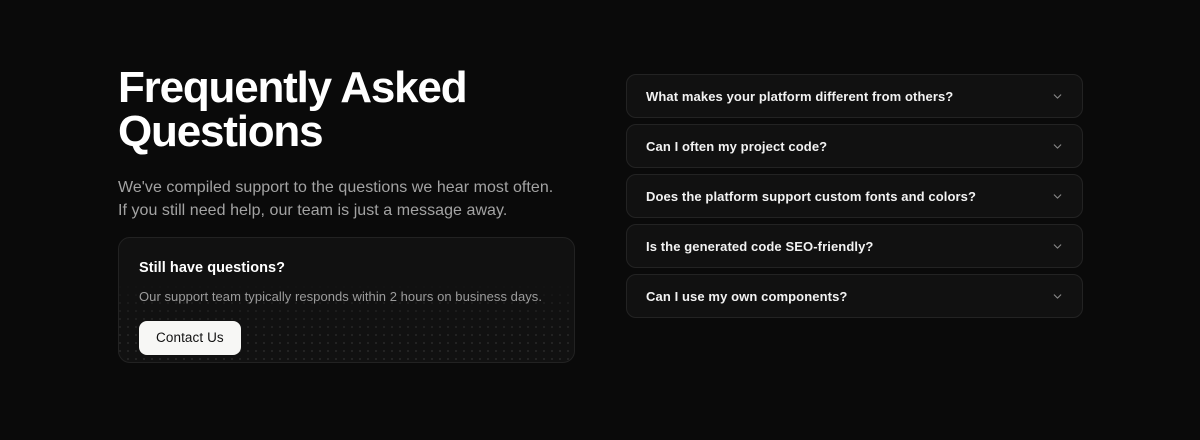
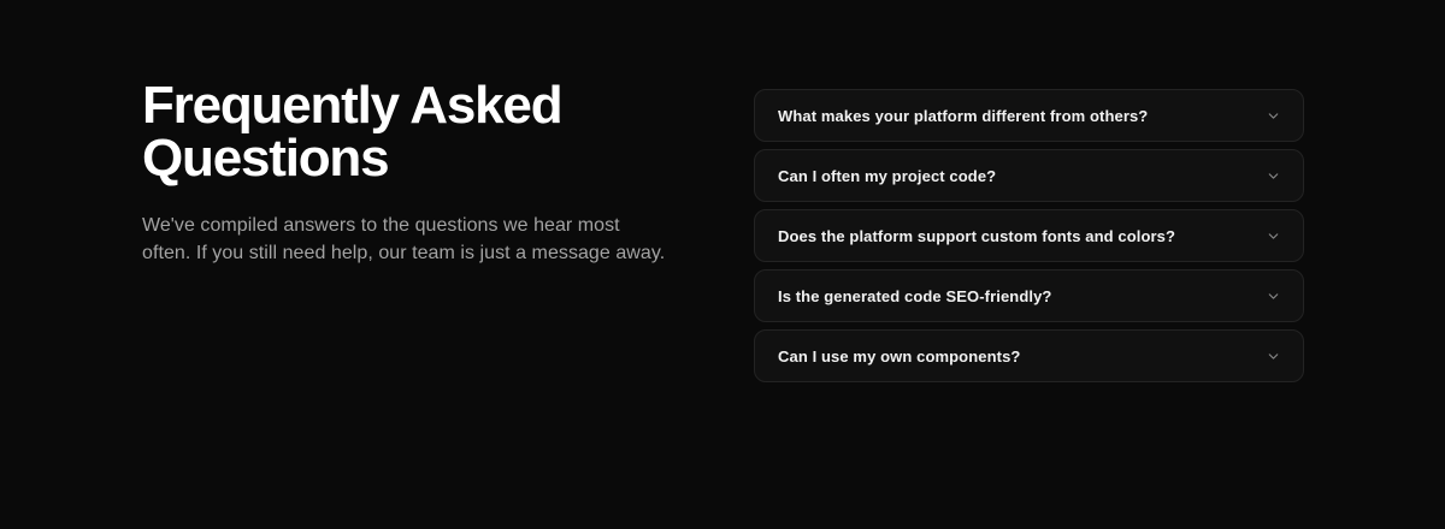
  Frequently Asked
  Questions
- We've compiled support to the questions we hear most often. If you still need help, our team is just a message away.
+ We've compiled answers to the questions we hear most often. If you still need help, our team is just a message away.
- Still have questions?
- Our support team typically responds within 2 hours on business days.
- Contact Us
  What makes your platform different from others?
  Can I often my project code?
  Does the platform support custom fonts and colors?
  Is the generated code SEO-friendly?
  Can I use my own components?
